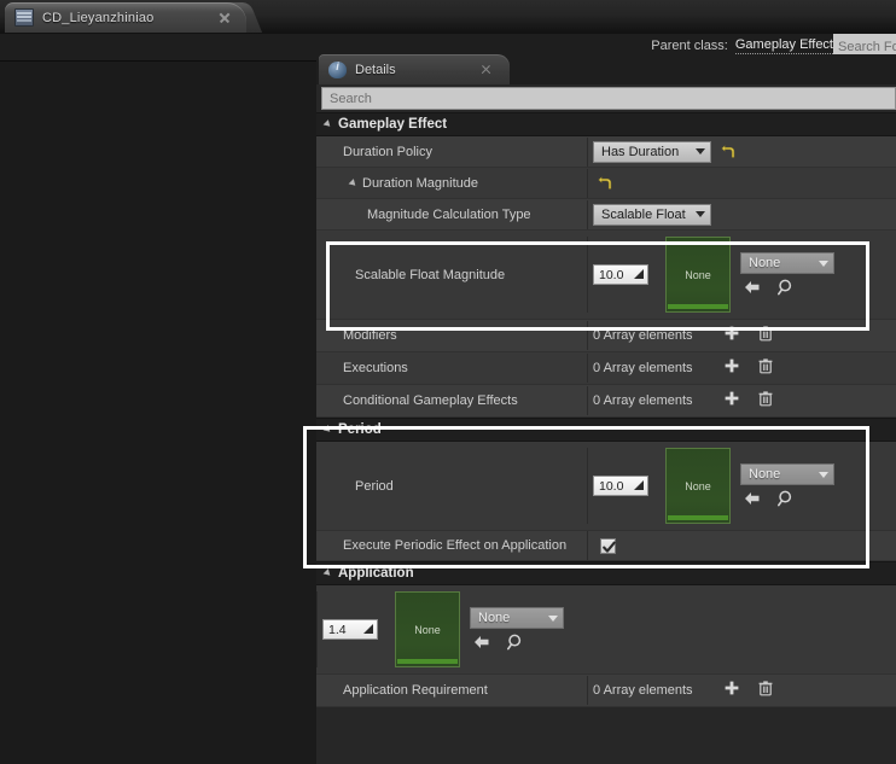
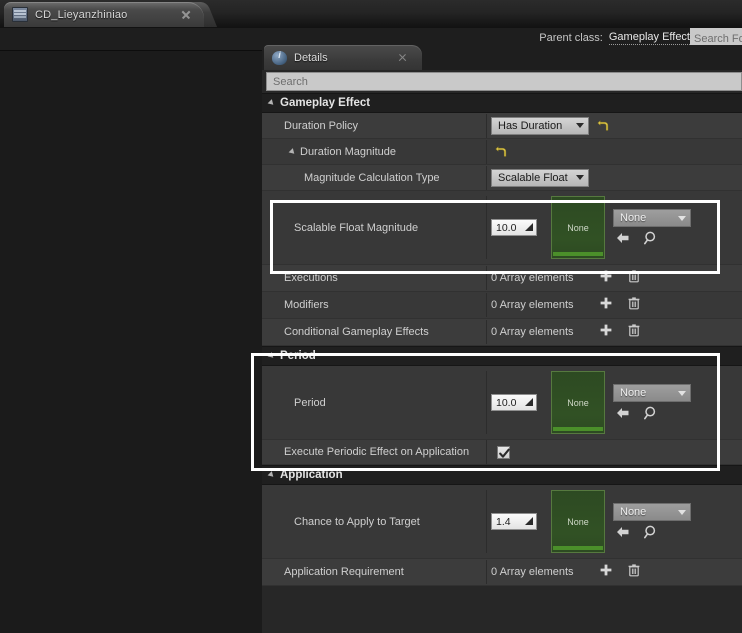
  CD_Lieyanzhiniao
  Parent class:
  Gameplay Effect
  Search F
  Details
  Search
  Gameplay Effect
  Duration Policy
  Has Duration
  Duration Magnitude
  Magnitude Calculation Type
  Scalable Float
  Scalable Float Magnitude
  10.0
  None
  None
- Modifiers
+ Executions
  0 Array elements
- Executions
+ Modifiers
  0 Array elements
  Conditional Gameplay Effects
  0 Array elements
  Period
  Period
  10.0
  None
  None
  Execute Periodic Effect on Application
  Application
+ Chance to Apply to Target
  1.4
  None
  None
  Application Requirement
  0 Array elements
